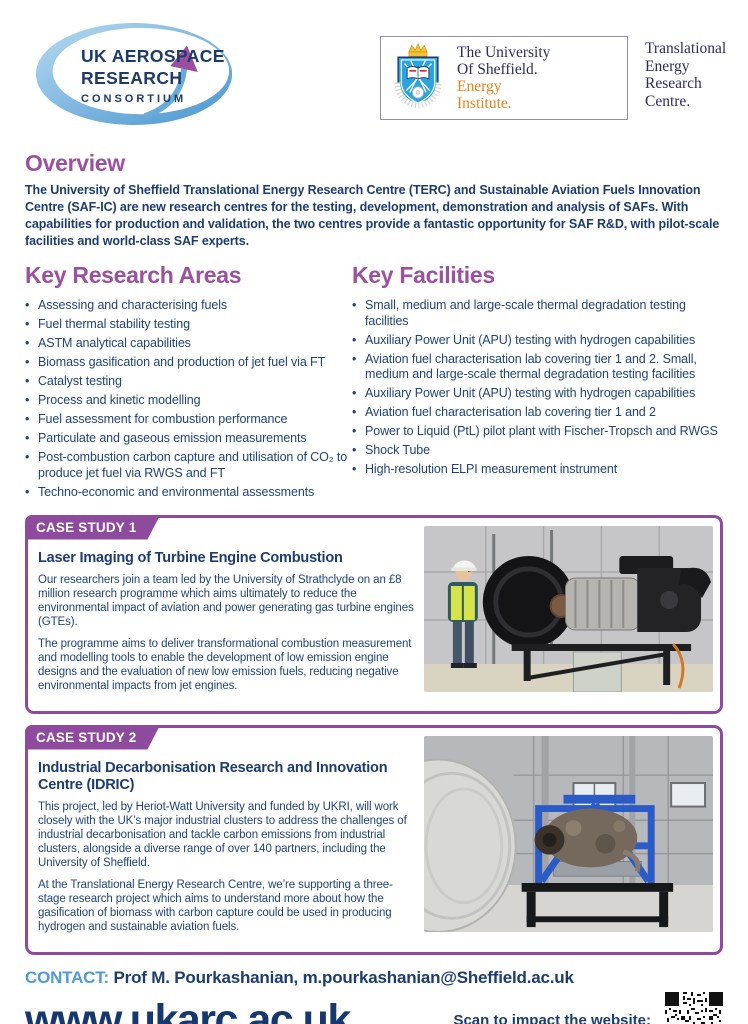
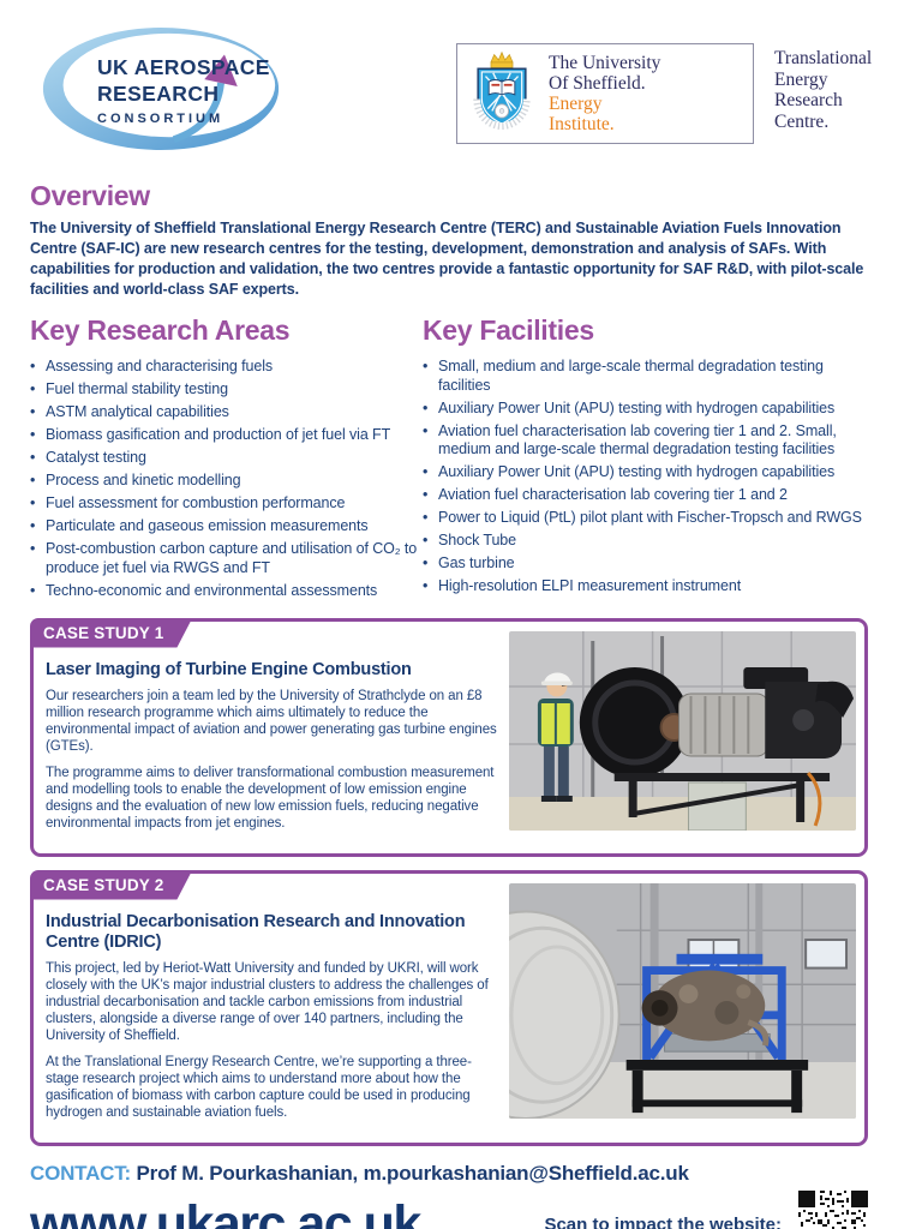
  UK AEROSPACE
  RESEARCH
  CONSORTIUM
  The University
  Of Sheffield.
  Energy
  Institute.
  Translational
  Energy
  Research
  Centre.
  Overview
  The University of Sheffield Translational Energy Research Centre (TERC) and Sustainable Aviation Fuels Innovation Centre (SAF-IC) are new research centres for the testing, development, demonstration and analysis of SAFs. With capabilities for production and validation, the two centres provide a fantastic opportunity for SAF R&D, with pilot-scale facilities and world-class SAF experts.
  Key Research Areas
  Assessing and characterising fuels
  Fuel thermal stability testing
  ASTM analytical capabilities
  Biomass gasification and production of jet fuel via FT
  Catalyst testing
  Process and kinetic modelling
  Fuel assessment for combustion performance
  Particulate and gaseous emission measurements
  Post-combustion carbon capture and utilisation of CO₂ to produce jet fuel via RWGS and FT
  Techno-economic and environmental assessments
  Key Facilities
  Small, medium and large-scale thermal degradation testing facilities
  Auxiliary Power Unit (APU) testing with hydrogen capabilities
  Aviation fuel characterisation lab covering tier 1 and 2. Small, medium and large-scale thermal degradation testing facilities
  Auxiliary Power Unit (APU) testing with hydrogen capabilities
  Aviation fuel characterisation lab covering tier 1 and 2
  Power to Liquid (PtL) pilot plant with Fischer-Tropsch and RWGS
  Shock Tube
+ Gas turbine
  High-resolution ELPI measurement instrument
  CASE STUDY 1
  Laser Imaging of Turbine Engine Combustion
  Our researchers join a team led by the University of Strathclyde on an £8 million research programme which aims ultimately to reduce the environmental impact of aviation and power generating gas turbine engines (GTEs).
  The programme aims to deliver transformational combustion measurement and modelling tools to enable the development of low emission engine designs and the evaluation of new low emission fuels, reducing negative environmental impacts from jet engines.
  CASE STUDY 2
  Industrial Decarbonisation Research and Innovation Centre (IDRIC)
  This project, led by Heriot-Watt University and funded by UKRI, will work closely with the UK’s major industrial clusters to address the challenges of industrial decarbonisation and tackle carbon emissions from industrial clusters, alongside a diverse range of over 140 partners, including the University of Sheffield.
  At the Translational Energy Research Centre, we’re supporting a three-stage research project which aims to understand more about how the gasification of biomass with carbon capture could be used in producing hydrogen and sustainable aviation fuels.
  CONTACT: Prof M. Pourkashanian, m.pourkashanian@Sheffield.ac.uk
  www.ukarc.ac.uk
  Scan to impact the website:
